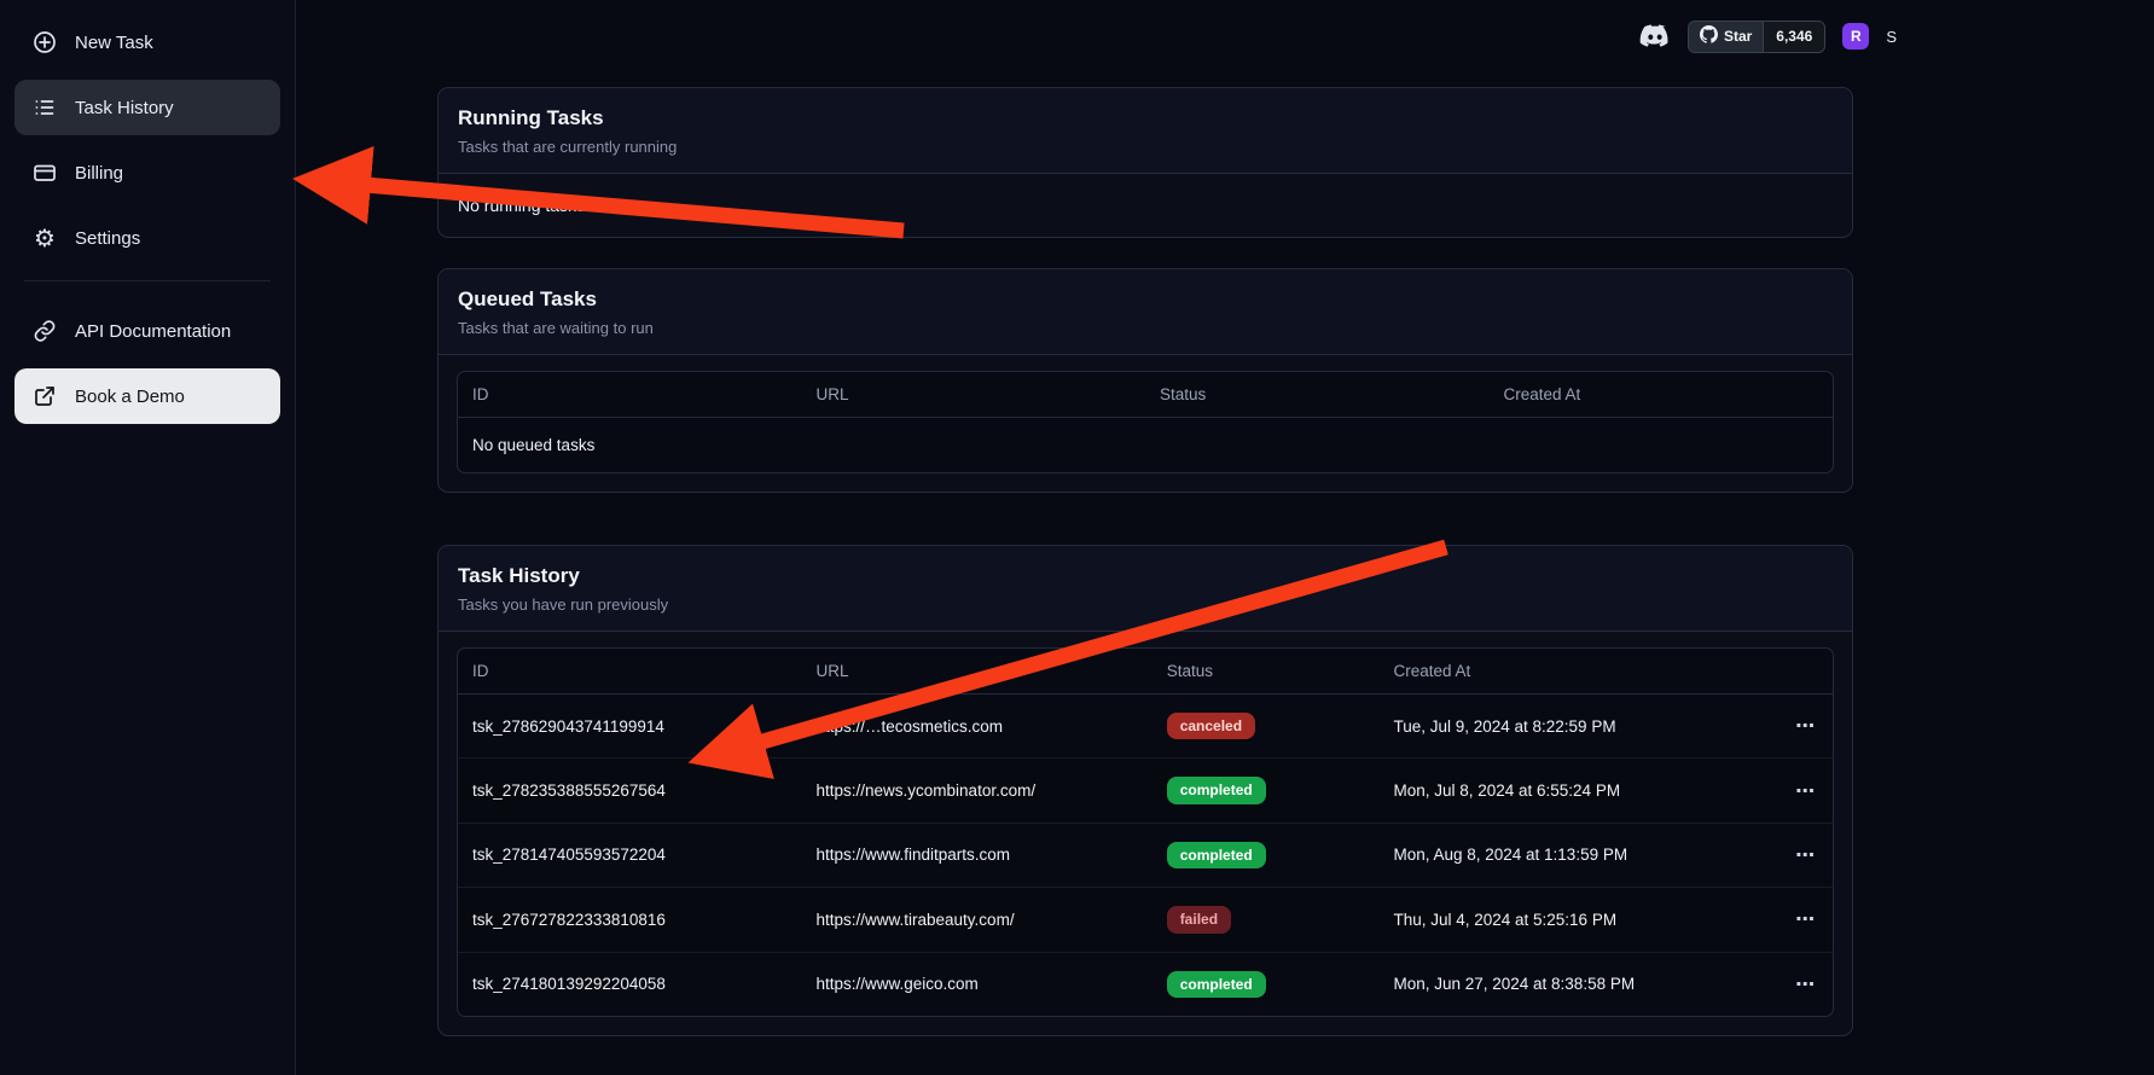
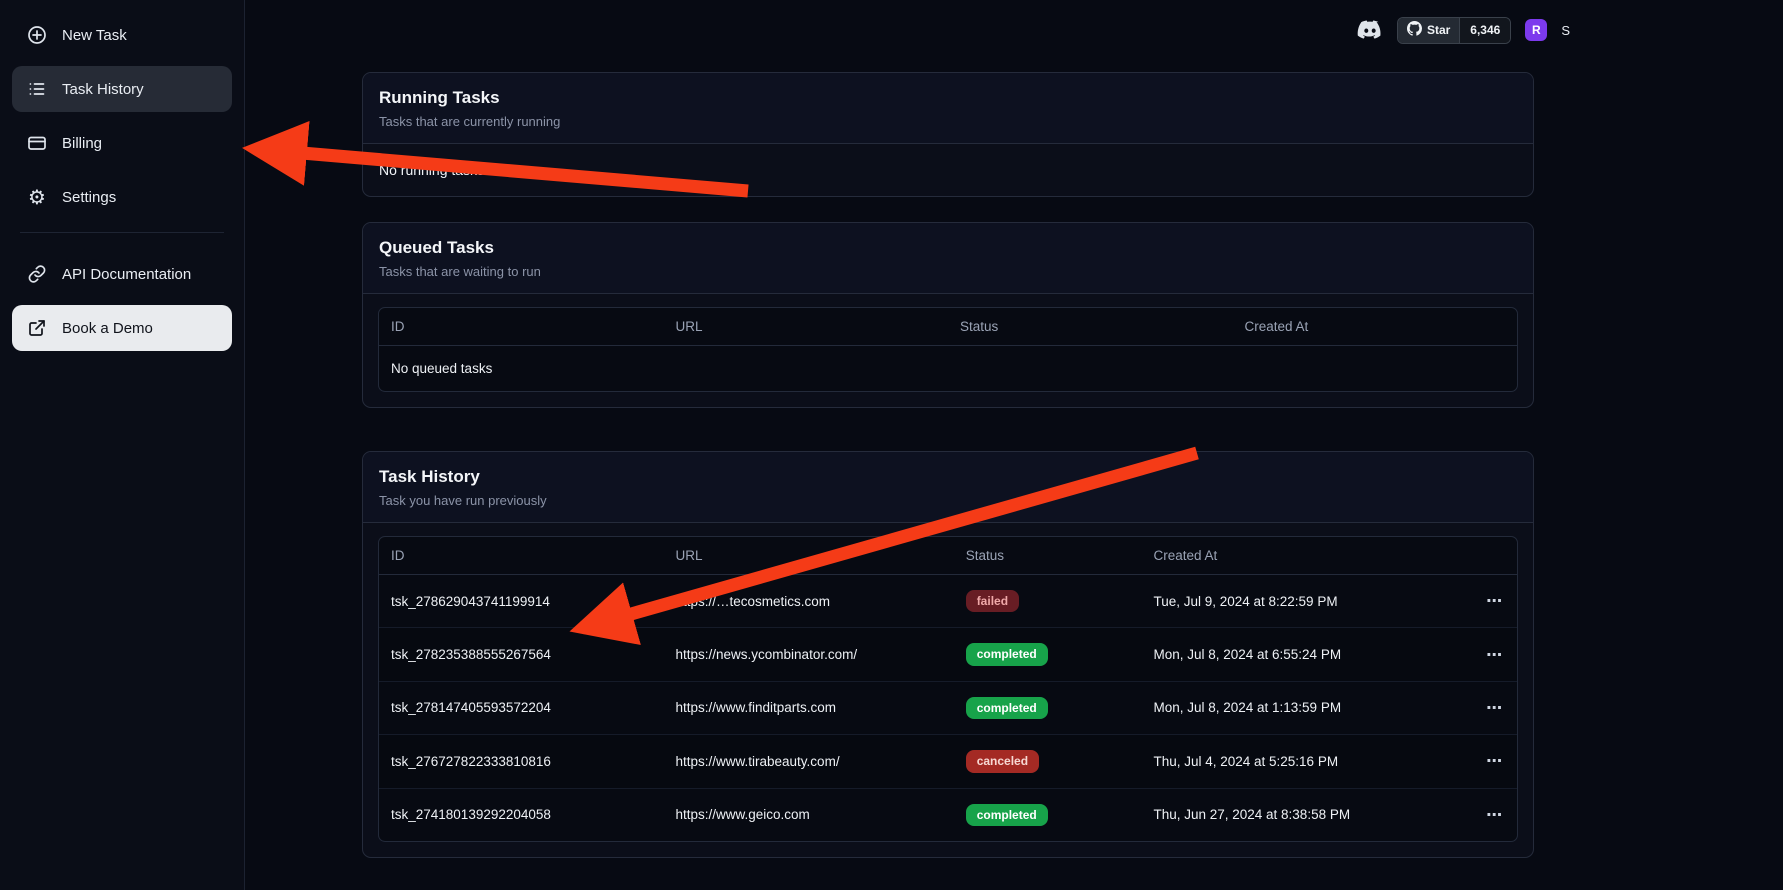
  New Task
  Task History
  Billing
  ⚙
  Settings
  API Documentation
  Book a Demo
  Star
  6,346
  R
  S
  Running Tasks
  Tasks that are currently running
  Queued Tasks
  Tasks that are waiting to run
  ID	URL	Status	Created At
  No queued tasks
  Task History
- Tasks you have run previously
+ Task you have run previously
  ID	URL	Status	Created At
- tsk_278629043741199914	s://…tecosmetics.com	canceled	Tue, Jul 9, 2024 at 8:22:59 PM	⋯
+ tsk_278629043741199914	s://…tecosmetics.com	failed	Tue, Jul 9, 2024 at 8:22:59 PM	⋯
  tsk_278235388555267564	https://news.ycombinator.com/	completed	Mon, Jul 8, 2024 at 6:55:24 PM	⋯
- tsk_278147405593572204	https://www.finditparts.com	completed	Mon, Aug 8, 2024 at 1:13:59 PM	⋯
+ tsk_278147405593572204	https://www.finditparts.com	completed	Mon, Jul 8, 2024 at 1:13:59 PM	⋯
- tsk_276727822333810816	https://www.tirabeauty.com/	failed	Thu, Jul 4, 2024 at 5:25:16 PM	⋯
+ tsk_276727822333810816	https://www.tirabeauty.com/	canceled	Thu, Jul 4, 2024 at 5:25:16 PM	⋯
- tsk_274180139292204058	https://www.geico.com	completed	Mon, Jun 27, 2024 at 8:38:58 PM	⋯
+ tsk_274180139292204058	https://www.geico.com	completed	Thu, Jun 27, 2024 at 8:38:58 PM	⋯
